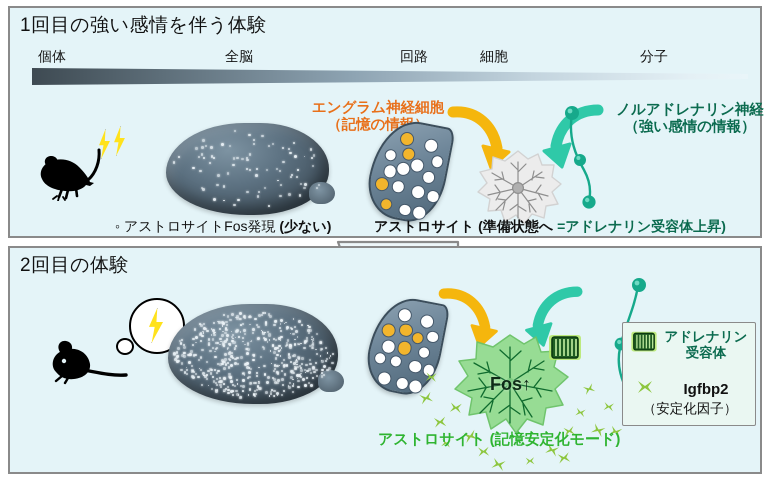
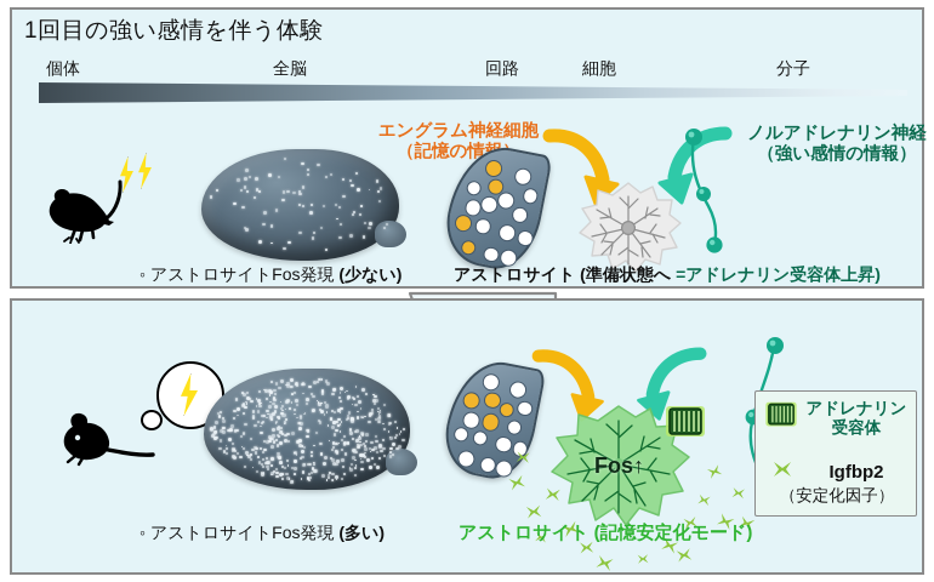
  1回目の強い感情を伴う体験
  個体
  全脳
  回路
  細胞
  分子
  エングラム神経細胞
  （記憶の情
  ノルアドレナリン神経
  （強い感情の情報）
  ◦ アストロサイトFos発現 (少ない)
  アストロサイト (準備状態へ =アドレナリン受容体上昇)
- 2回目の体験
  Fos↑
  アドレナリン
  受容体
  Igfbp2
  （安定化因子）
+ ◦ アストロサイトFos発現 (多い)
  アストロサイト (記憶安定化モード)
